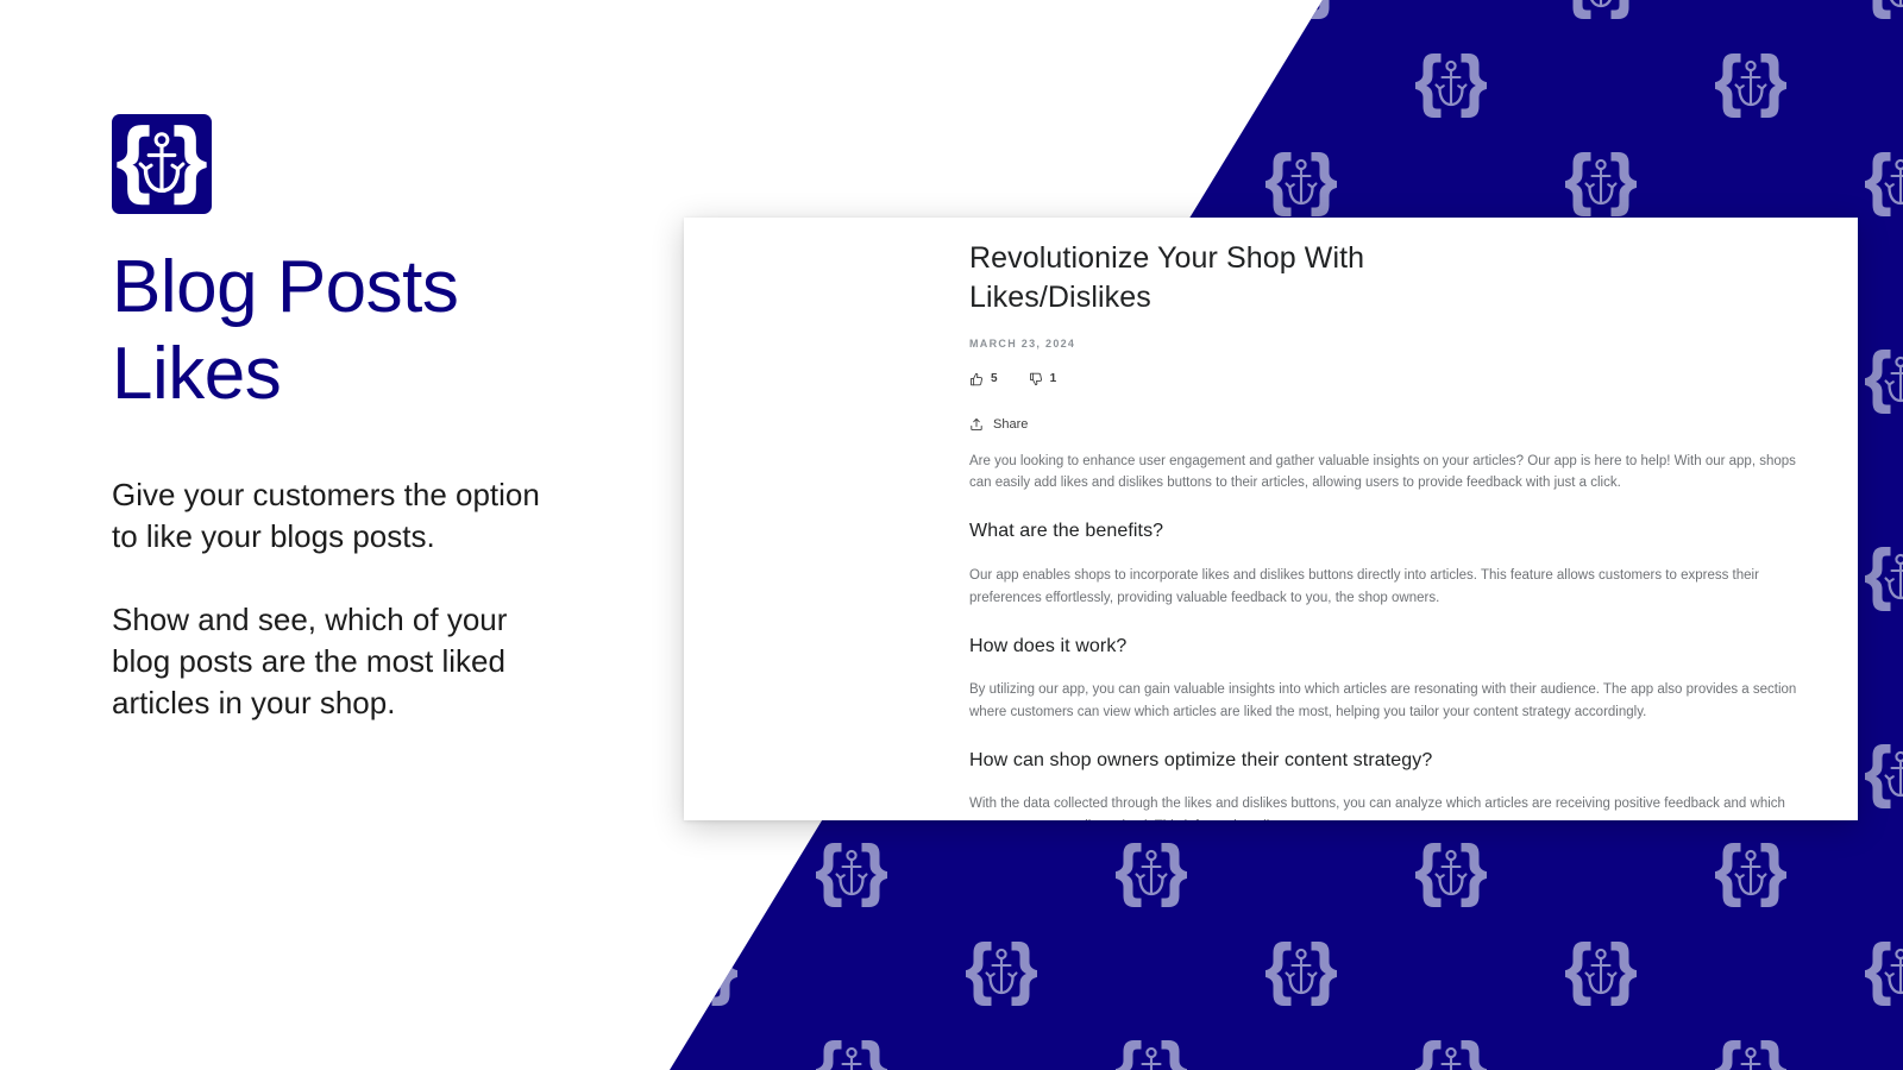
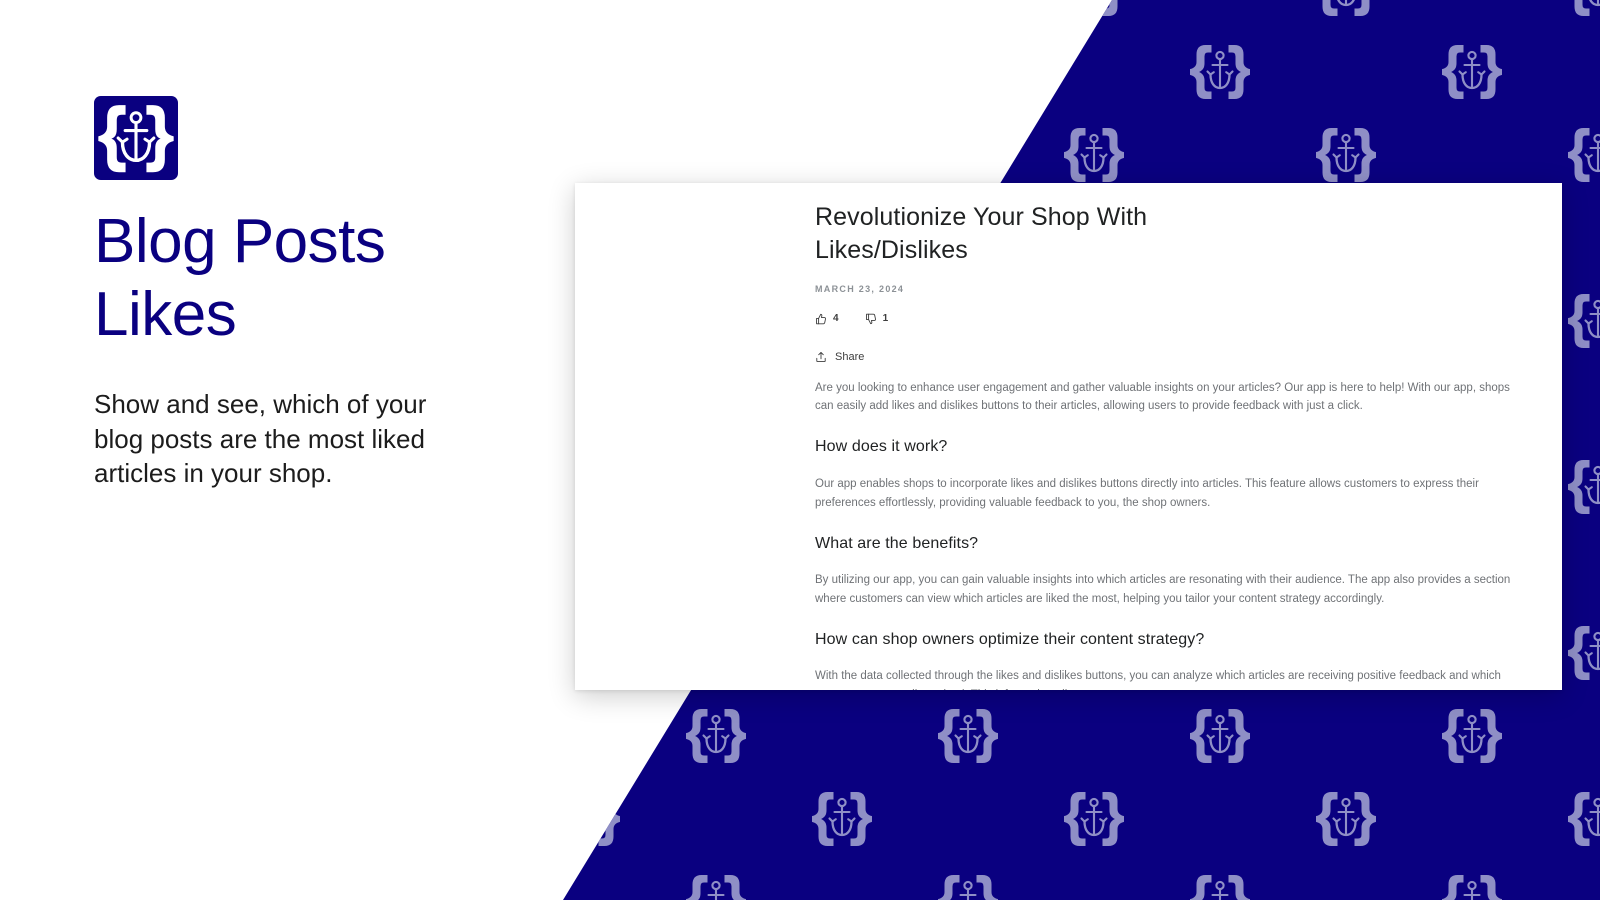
  Blog Posts
  Likes
- Give your customers the option
- to like your blogs posts.
  Show and see, which of your
  blog posts are the most liked
  articles in your shop.
  Revolutionize Your Shop With
  Likes/Dislikes
  MARCH 23, 2024
- 5
+ 4
  1
  Share
  Are you looking to enhance user engagement and gather valuable insights on your articles? Our app is here to help! With our app, shops can easily add likes and dislikes buttons to their articles, allowing users to provide feedback with just a click.
- What are the benefits?
+ How does it work?
  Our app enables shops to incorporate likes and dislikes buttons directly into articles. This feature allows customers to express their preferences effortlessly, providing valuable feedback to you, the shop owners.
- How does it work?
+ What are the benefits?
  By utilizing our app, you can gain valuable insights into which articles are resonating with their audience. The app also provides a section where customers can view which articles are liked the most, helping you tailor your content strategy accordingly.
  How can shop owners optimize their content strategy?
